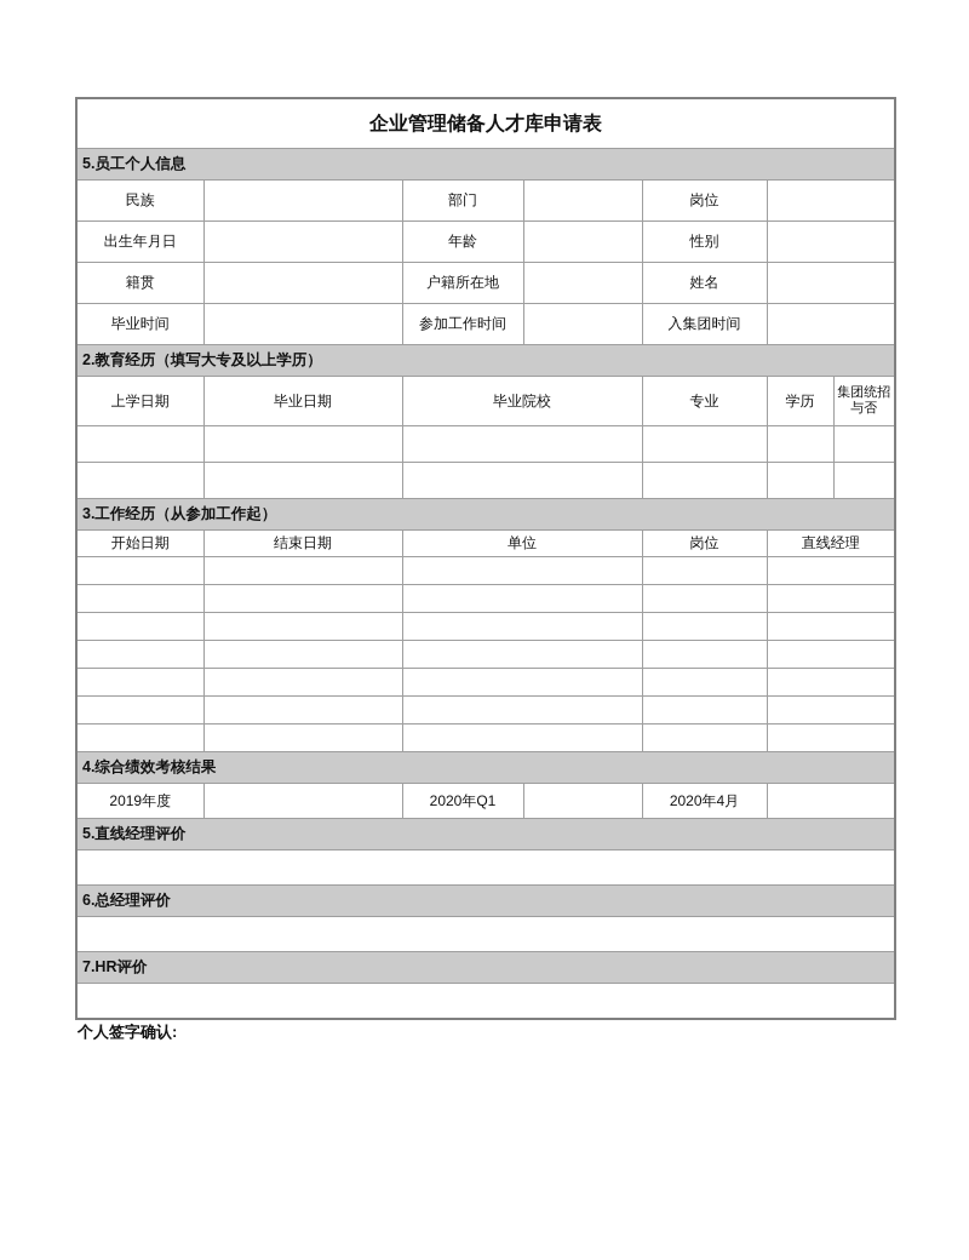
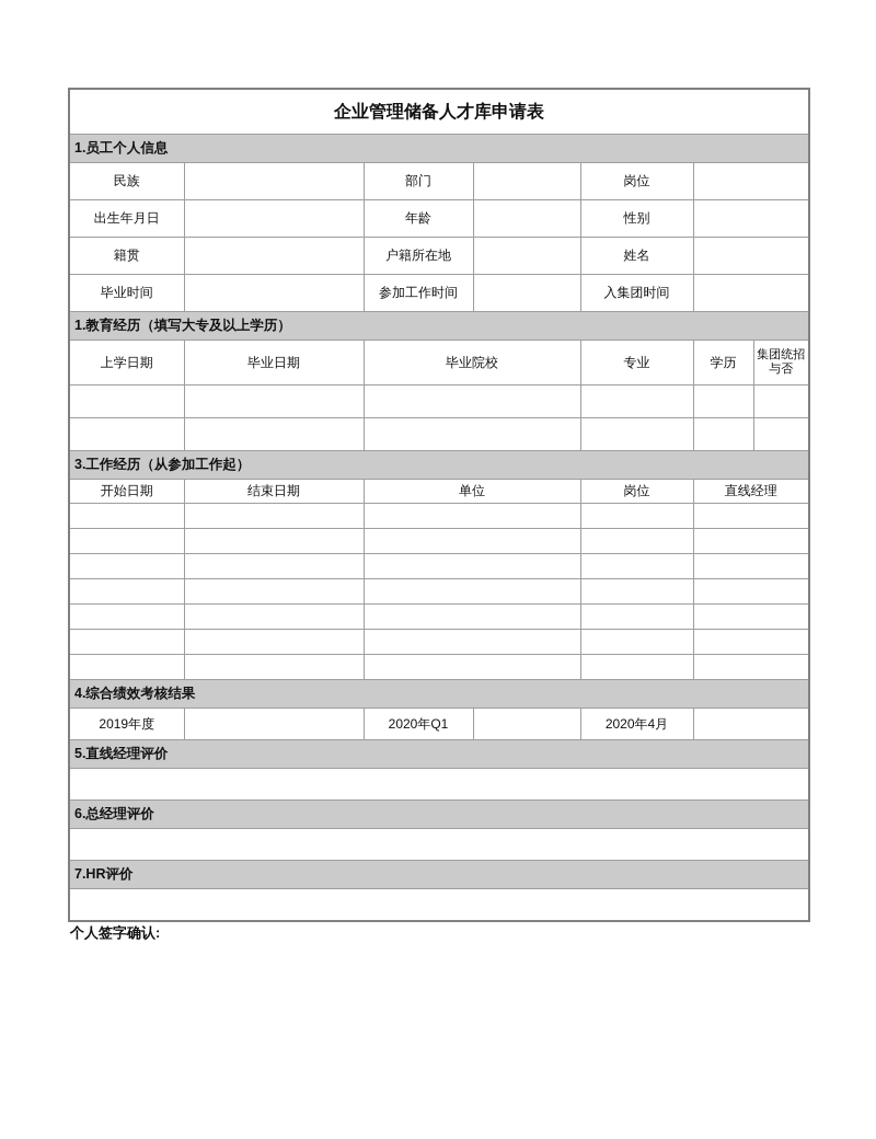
  企业管理储备人才库申请表
- 5.员工个人信息
+ 1.员工个人信息
  民族		部门		岗位
  出生年月日		年龄		性别
  籍贯		户籍所在地		姓名
  毕业时间		参加工作时间		入集团时间
- 2.教育经历（填写大专及以上学历）
+ 1.教育经历（填写大专及以上学历）
  上学日期	毕业日期	毕业院校	专业	学历	集团统招与否
  3.工作经历（从参加工作起）
  开始日期	结束日期	单位	岗位	直线经理
  4.综合绩效考核结果
  2019年度		2020年Q1		2020年4月
  5.直线经理评价
  6.总经理评价
  7.HR评价
  个人签字确认:
